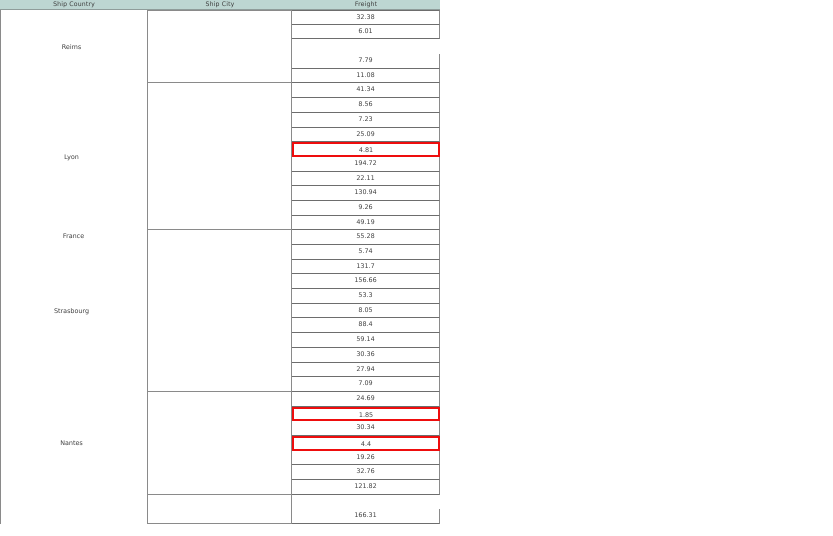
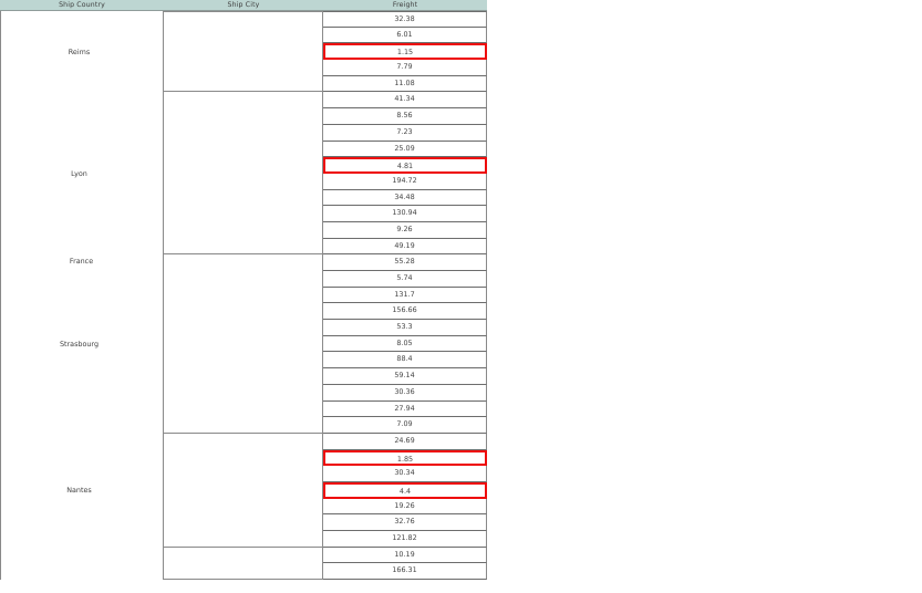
  France
  Reims
  32.38
  6.01
+ 1.15
  11.08
  Lyon
  41.34
  8.56
  7.23
  25.09
  4.81
  194.72
- 22.11
+ 34.48
  130.94
  9.26
  49.19
  Strasbourg
  55.28
  5.74
  131.7
  156.66
  53.3
  8.05
  88.4
  59.14
  30.36
  27.94
  7.09
  Nantes
  24.69
  1.85
  30.34
  4.4
  19.26
  32.76
  121.82
+ 10.19
  166.31
